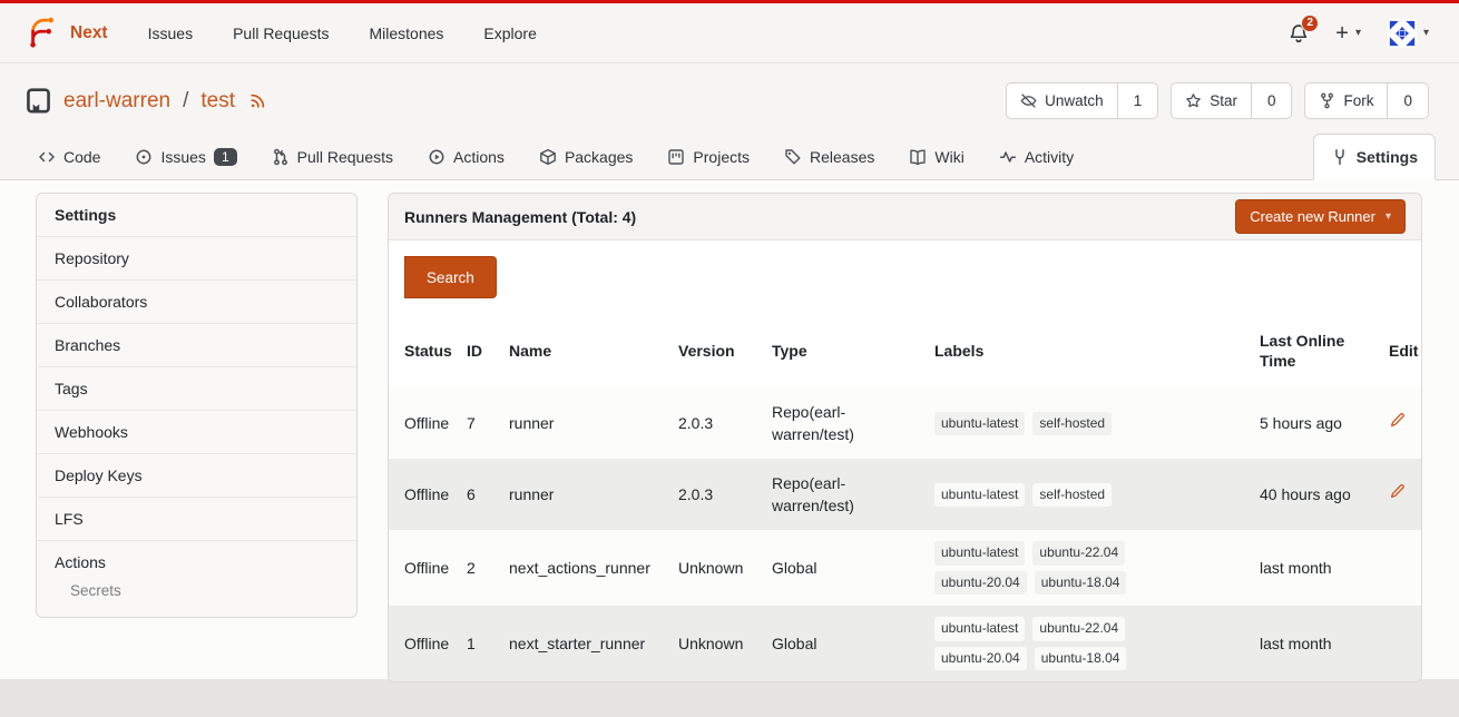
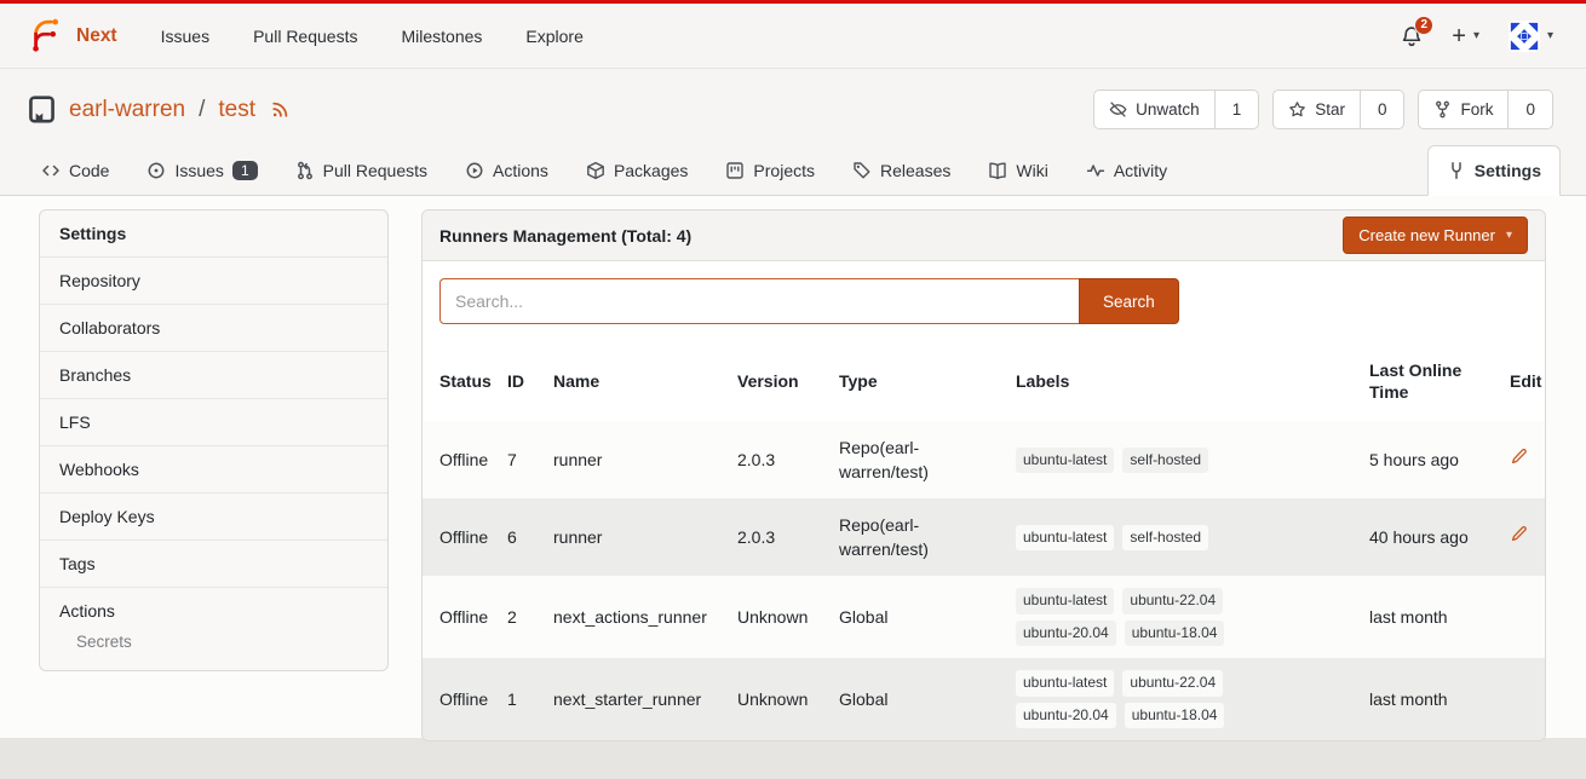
  Next
  Issues
  Pull Requests
  Milestones
  Explore
  2
  +
  ▾
  ▾
  earl-warren
  /
  test
  Unwatch
  1
  Star
  0
  Fork
  0
  Code
  Issues
  1
  Pull Requests
  Actions
  Packages
  Projects
  Releases
  Wiki
  Activity
  Settings
  Settings
  Repository
  Collaborators
  Branches
- Tags
+ LFS
  Webhooks
  Deploy Keys
- LFS
+ Tags
  Actions
  Secrets
  Runners Management (Total: 4)
  Create new Runner
  ▾
+ Search...
  Search
  Status	ID	Name	Version	Type	Labels	Last Online Time	Edit
  Offline	7	runner	2.0.3	Repo(earl-warren/test)	ubuntu-latest self-hosted	5 hours ago
  Offline	6	runner	2.0.3	Repo(earl-warren/test)	ubuntu-latest self-hosted	40 hours ago
  Offline	2	next_actions_runner	Unknown	Global	ubuntu-latest ubuntu-22.04ubuntu-20.04 ubuntu-18.04	last month
  Offline	1	next_starter_runner	Unknown	Global	ubuntu-latest ubuntu-22.04ubuntu-20.04 ubuntu-18.04	last month
